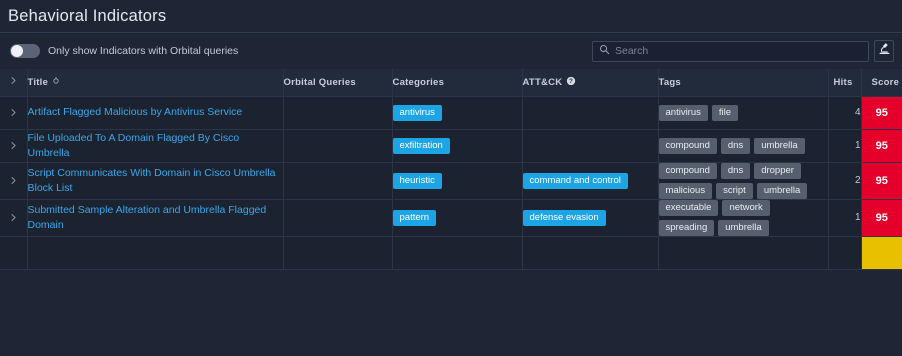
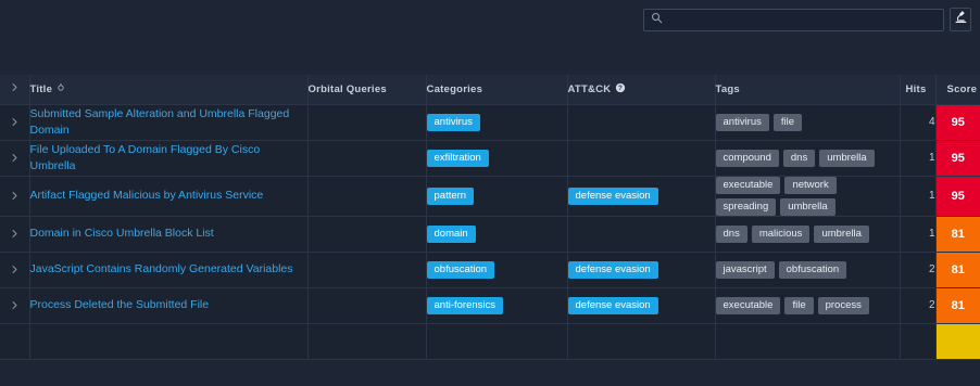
- Behavioral Indicators
- Only show Indicators with Orbital queries
- Search
  	Title	Orbital Queries	Categories	ATT&CK	Tags	Hits	Score
- 	Artifact Flagged Malicious by Antivirus Service		antivirus		antivirus file	4	95
+ 	Submitted Sample Alteration and Umbrella Flagged Domain		antivirus		antivirus file	4	95
  	File Uploaded To A Domain Flagged By Cisco Umbrella		exfiltration		compound dns umbrella	1	95
- 	Script Communicates With Domain in Cisco Umbrella Block List		heuristic	command and control	compound dns droppermalicious script umbrella	2	95
- 	Submitted Sample Alteration and Umbrella Flagged Domain		pattern	defense evasion	executable networkspreading umbrella	1	95
+ 	Artifact Flagged Malicious by Antivirus Service		pattern	defense evasion	executable networkspreading umbrella	1	95
+ 	Domain in Cisco Umbrella Block List		domain		dns malicious umbrella	1	81
+ 	JavaScript Contains Randomly Generated Variables		obfuscation	defense evasion	javascript obfuscation	2	81
+ 	Process Deleted the Submitted File		anti-forensics	defense evasion	executable file process	2	81
